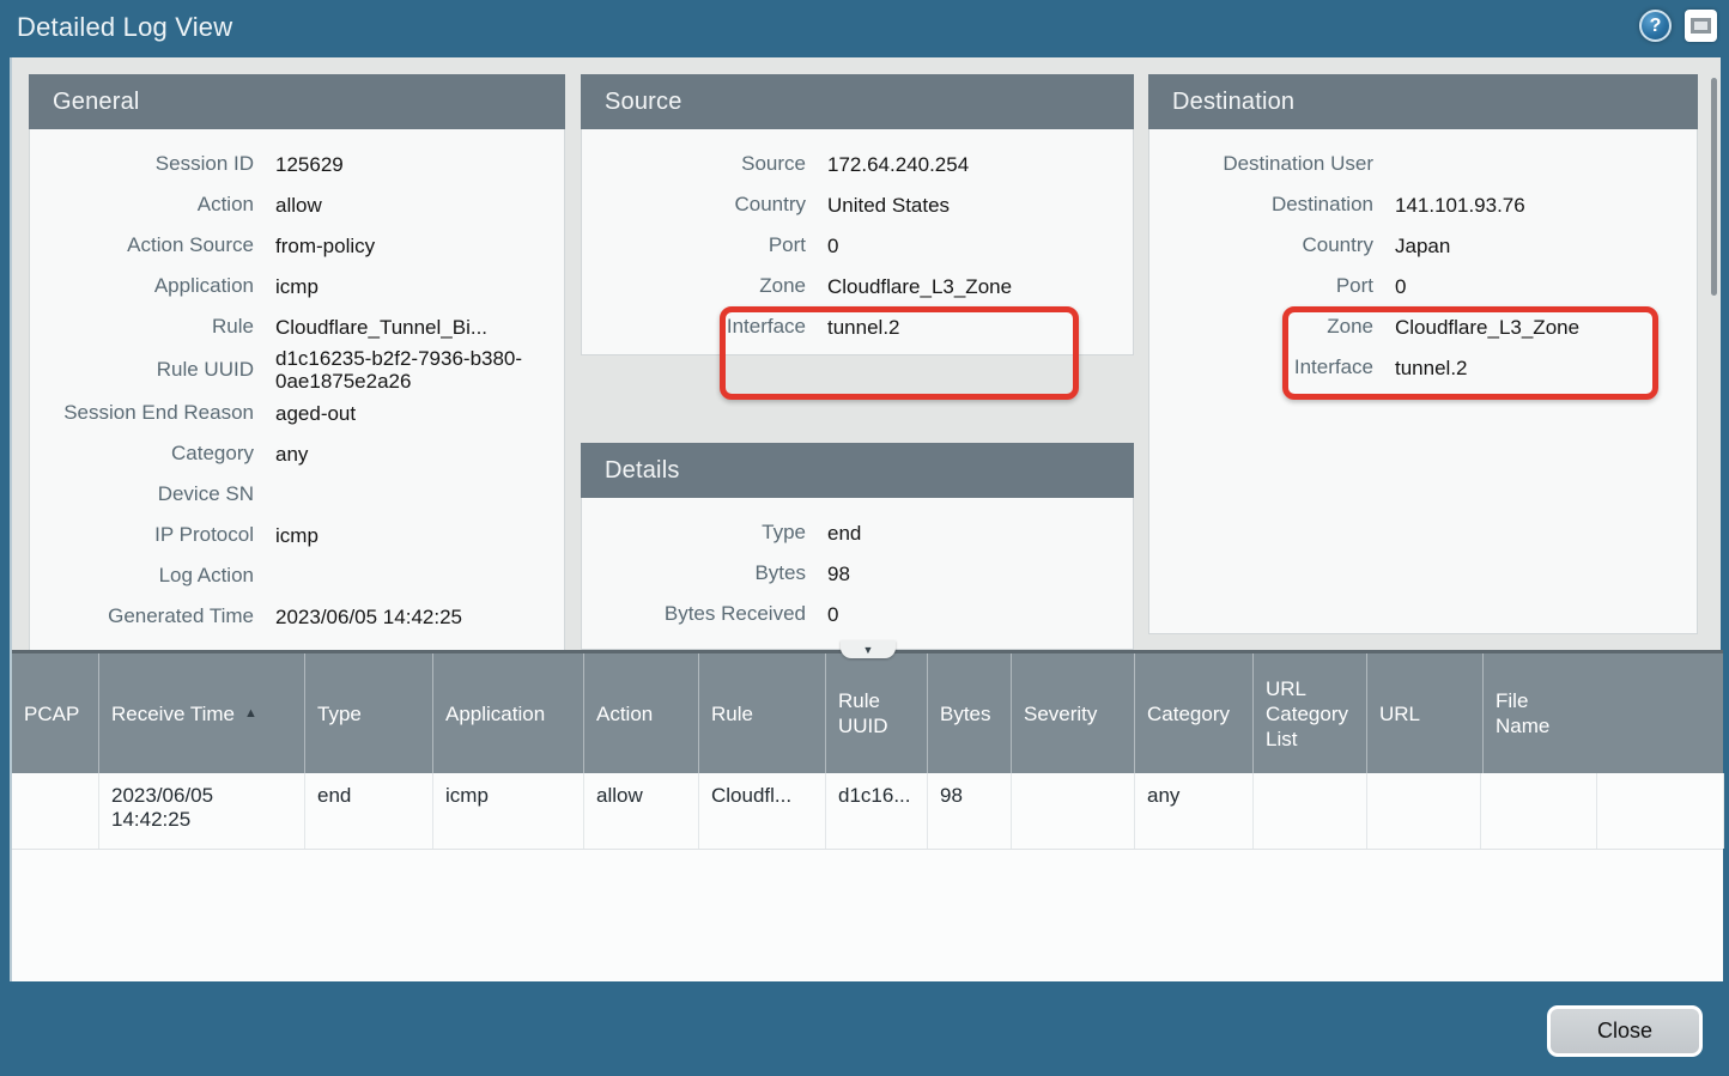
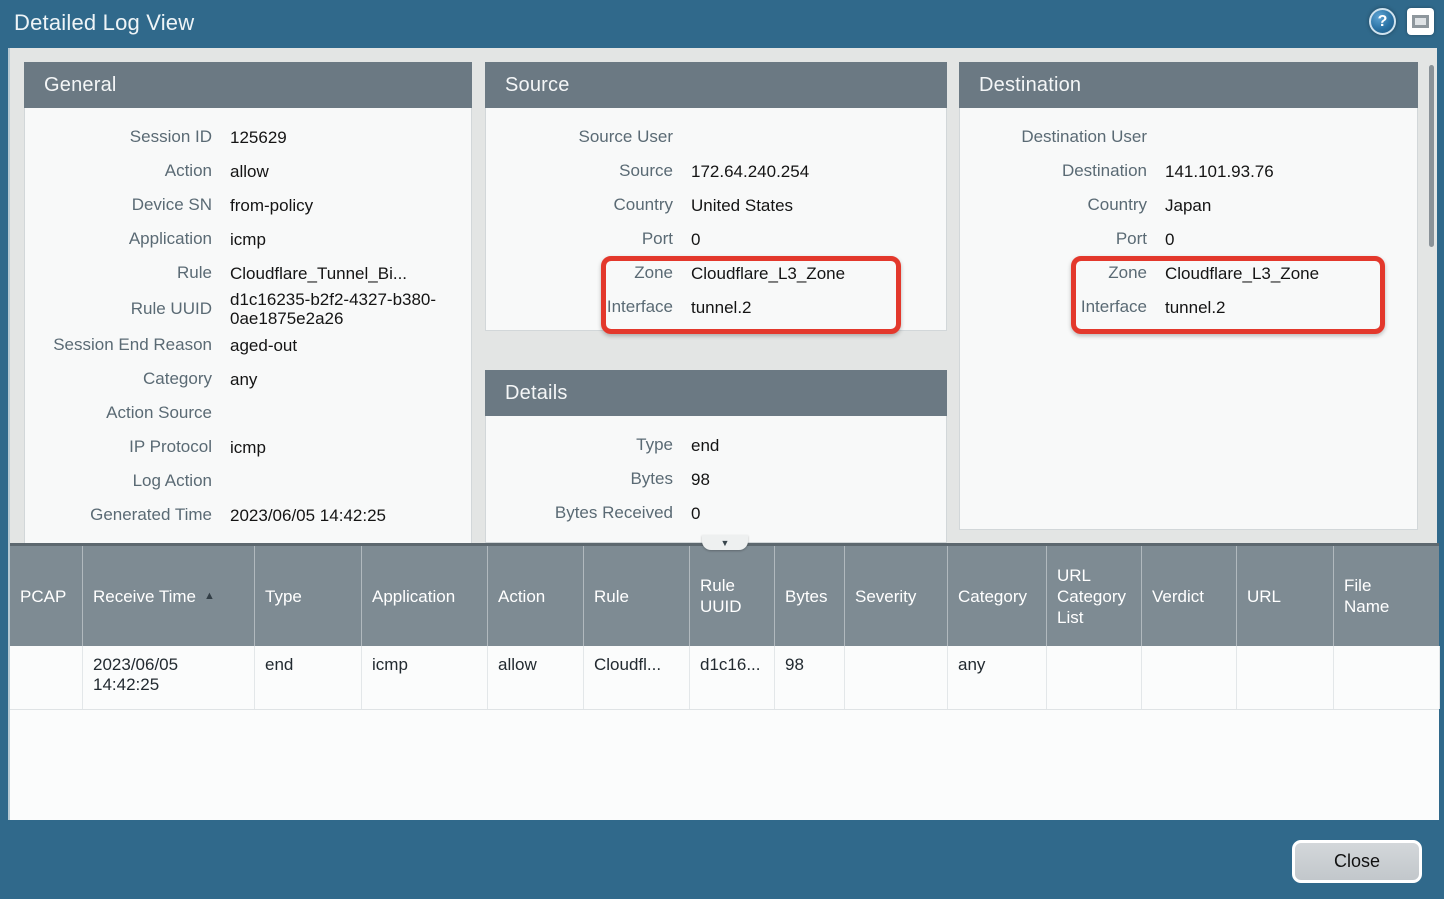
  Detailed Log View
  ?
  General
  Session ID
  125629
  Action
  allow
- Action Source
+ Device SN
  from-policy
  Application
  icmp
  Rule
  Cloudflare_Tunnel_Bi...
  Rule UUID
- d1c16235-b2f2-7936-b380-0ae1875e2a26
+ d1c16235-b2f2-4327-b380-0ae1875e2a26
  Session End Reason
  aged-out
  Category
  any
- Device SN
+ Action Source
  IP Protocol
  icmp
  Log Action
  Generated Time
  2023/06/05 14:42:25
  Source
+ Source User
  Source
  172.64.240.254
  Country
  United States
  Port
  0
  Zone
  Cloudflare_L3_Zone
  Interface
  tunnel.2
  Details
  Type
  end
  Bytes
  98
  Bytes Received
  0
  Destination
  Destination User
  Destination
  141.101.93.76
  Country
  Japan
  Port
  0
  Zone
  Cloudflare_L3_Zone
  Interface
  tunnel.2
  ▼
  PCAP
  Receive Time
  ▲
  Type
  Application
  Action
  Rule
  Rule UUID
  Bytes
  Severity
  Category
  URL Category List
+ Verdict
  URL
  File Name
  2023/06/05 14:42:25
  end
  icmp
  allow
  Cloudfl...
  d1c16...
  98
  any
  Close
